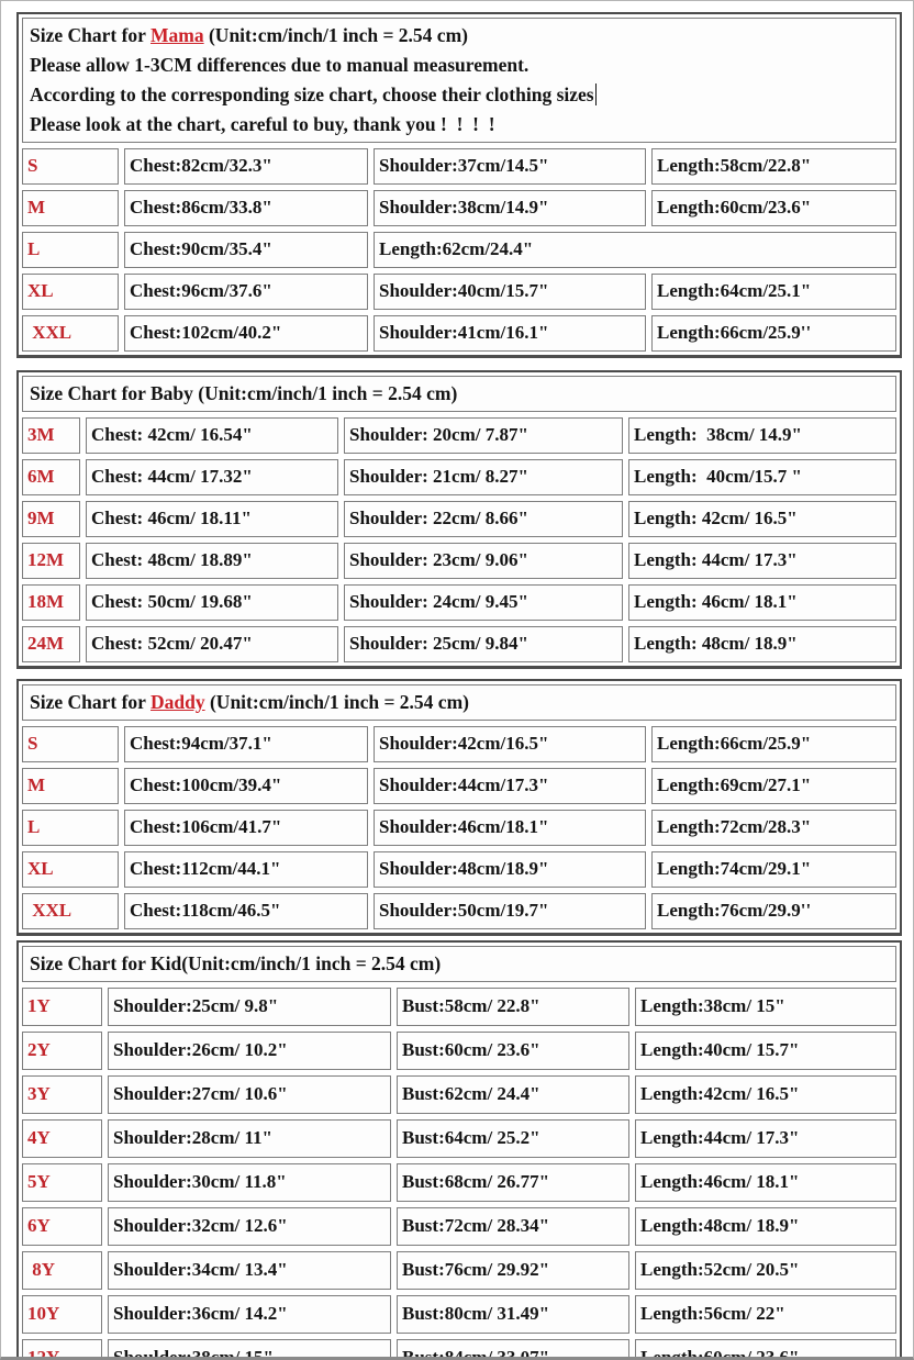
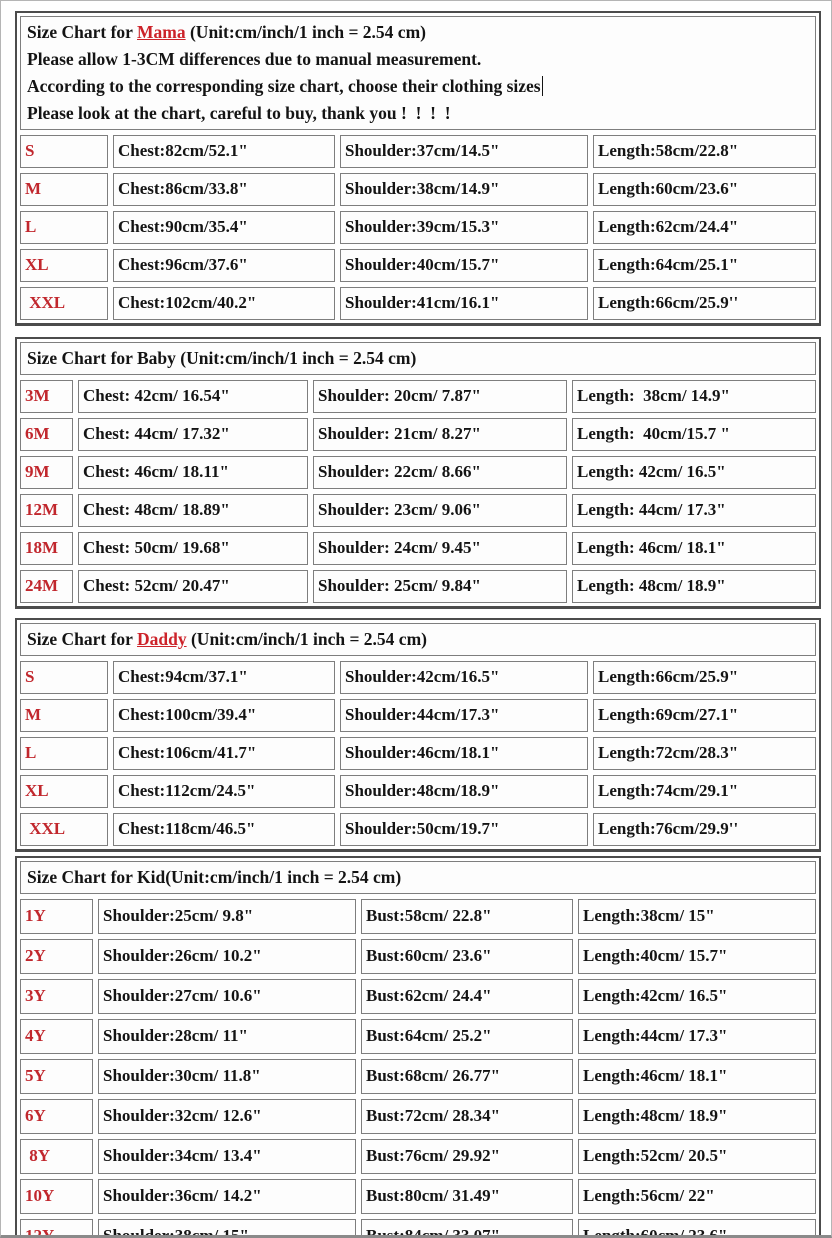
  Size Chart for Mama (Unit:cm/inch/1 inch = 2.54 cm)
  Please allow 1-3CM differences due to manual measurement.
  According to the corresponding size chart, choose their clothing sizes
  Please look at the chart, careful to buy, thank you ! ! ! !
  S
- Chest:82cm/32.3"
+ Chest:82cm/52.1"
  Shoulder:37cm/14.5"
  Length:58cm/22.8"
  M
  Chest:86cm/33.8"
  Shoulder:38cm/14.9"
  Length:60cm/23.6"
  L
  Chest:90cm/35.4"
+ Shoulder:39cm/15.3"
  Length:62cm/24.4"
  XL
  Chest:96cm/37.6"
  Shoulder:40cm/15.7"
  Length:64cm/25.1"
  XXL
  Chest:102cm/40.2"
  Shoulder:41cm/16.1"
  Length:66cm/25.9''
  Size Chart for Baby (Unit:cm/inch/1 inch = 2.54 cm)
  3M
  Chest: 42cm/ 16.54"
  Shoulder: 20cm/ 7.87"
  Length: 38cm/ 14.9"
  6M
  Chest: 44cm/ 17.32"
  Shoulder: 21cm/ 8.27"
  Length: 40cm/15.7 "
  9M
  Chest: 46cm/ 18.11"
  Shoulder: 22cm/ 8.66"
  Length: 42cm/ 16.5"
  12M
  Chest: 48cm/ 18.89"
  Shoulder: 23cm/ 9.06"
  Length: 44cm/ 17.3"
  18M
  Chest: 50cm/ 19.68"
  Shoulder: 24cm/ 9.45"
  Length: 46cm/ 18.1"
  24M
  Chest: 52cm/ 20.47"
  Shoulder: 25cm/ 9.84"
  Length: 48cm/ 18.9"
  Size Chart for Daddy (Unit:cm/inch/1 inch = 2.54 cm)
  S
  Chest:94cm/37.1"
  Shoulder:42cm/16.5"
  Length:66cm/25.9"
  M
  Chest:100cm/39.4"
  Shoulder:44cm/17.3"
  Length:69cm/27.1"
  L
  Chest:106cm/41.7"
  Shoulder:46cm/18.1"
  Length:72cm/28.3"
  XL
- Chest:112cm/44.1"
+ Chest:112cm/24.5"
  Shoulder:48cm/18.9"
  Length:74cm/29.1"
  XXL
  Chest:118cm/46.5"
  Shoulder:50cm/19.7"
  Length:76cm/29.9''
  Size Chart for Kid(Unit:cm/inch/1 inch = 2.54 cm)
  1Y
  Shoulder:25cm/ 9.8"
  Bust:58cm/ 22.8"
  Length:38cm/ 15"
  2Y
  Shoulder:26cm/ 10.2"
  Bust:60cm/ 23.6"
  Length:40cm/ 15.7"
  3Y
  Shoulder:27cm/ 10.6"
  Bust:62cm/ 24.4"
  Length:42cm/ 16.5"
  4Y
  Shoulder:28cm/ 11"
  Bust:64cm/ 25.2"
  Length:44cm/ 17.3"
  5Y
  Shoulder:30cm/ 11.8"
  Bust:68cm/ 26.77"
  Length:46cm/ 18.1"
  6Y
  Shoulder:32cm/ 12.6"
  Bust:72cm/ 28.34"
  Length:48cm/ 18.9"
  8Y
  Shoulder:34cm/ 13.4"
  Bust:76cm/ 29.92"
  Length:52cm/ 20.5"
  10Y
  Shoulder:36cm/ 14.2"
  Bust:80cm/ 31.49"
  Length:56cm/ 22"
